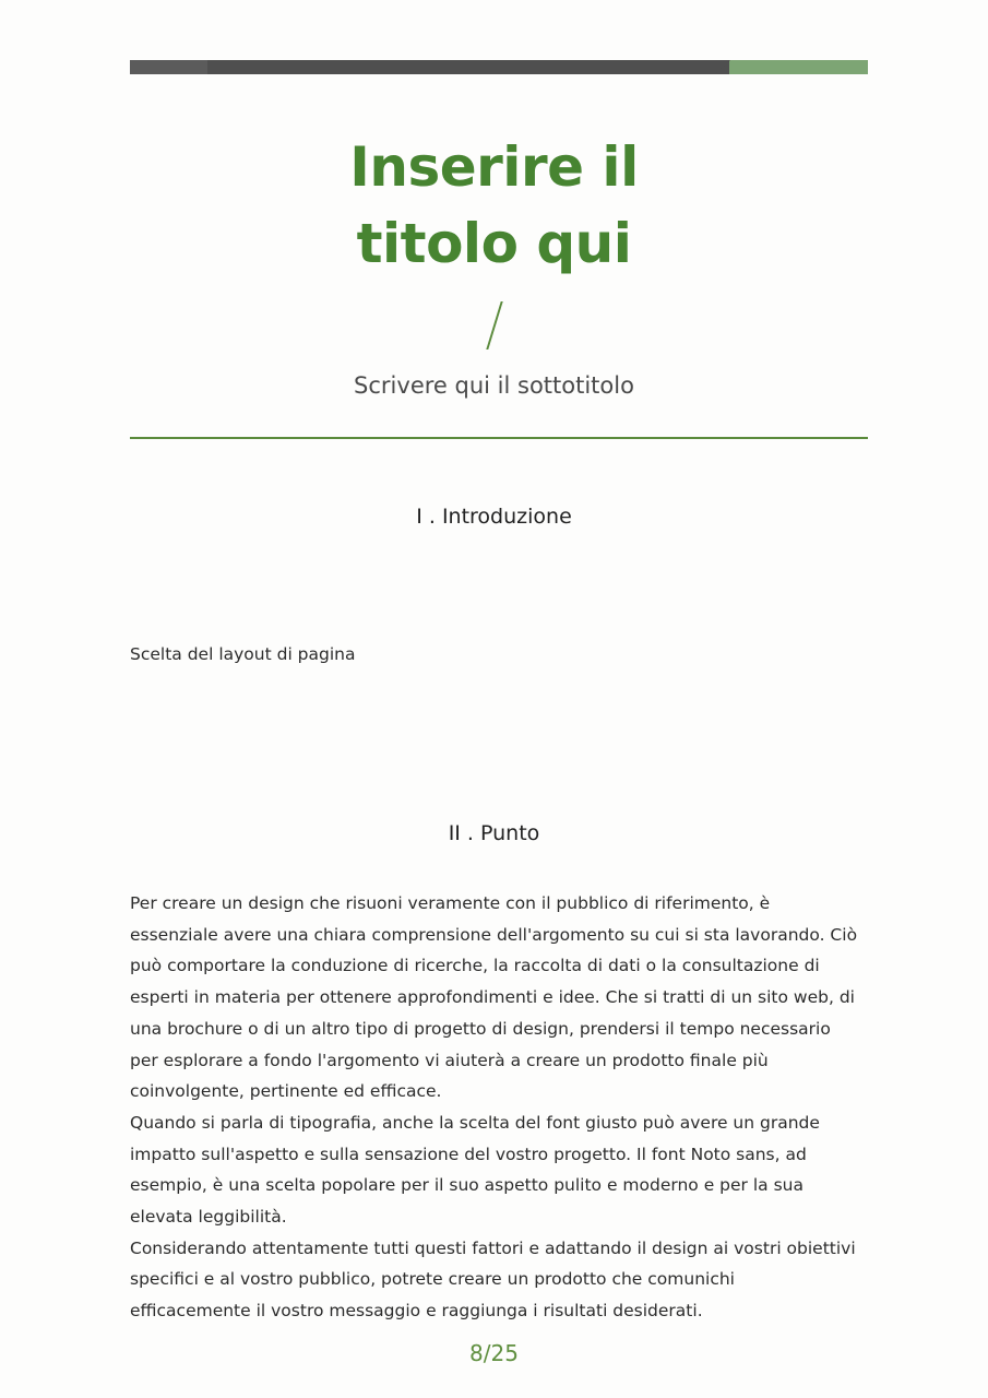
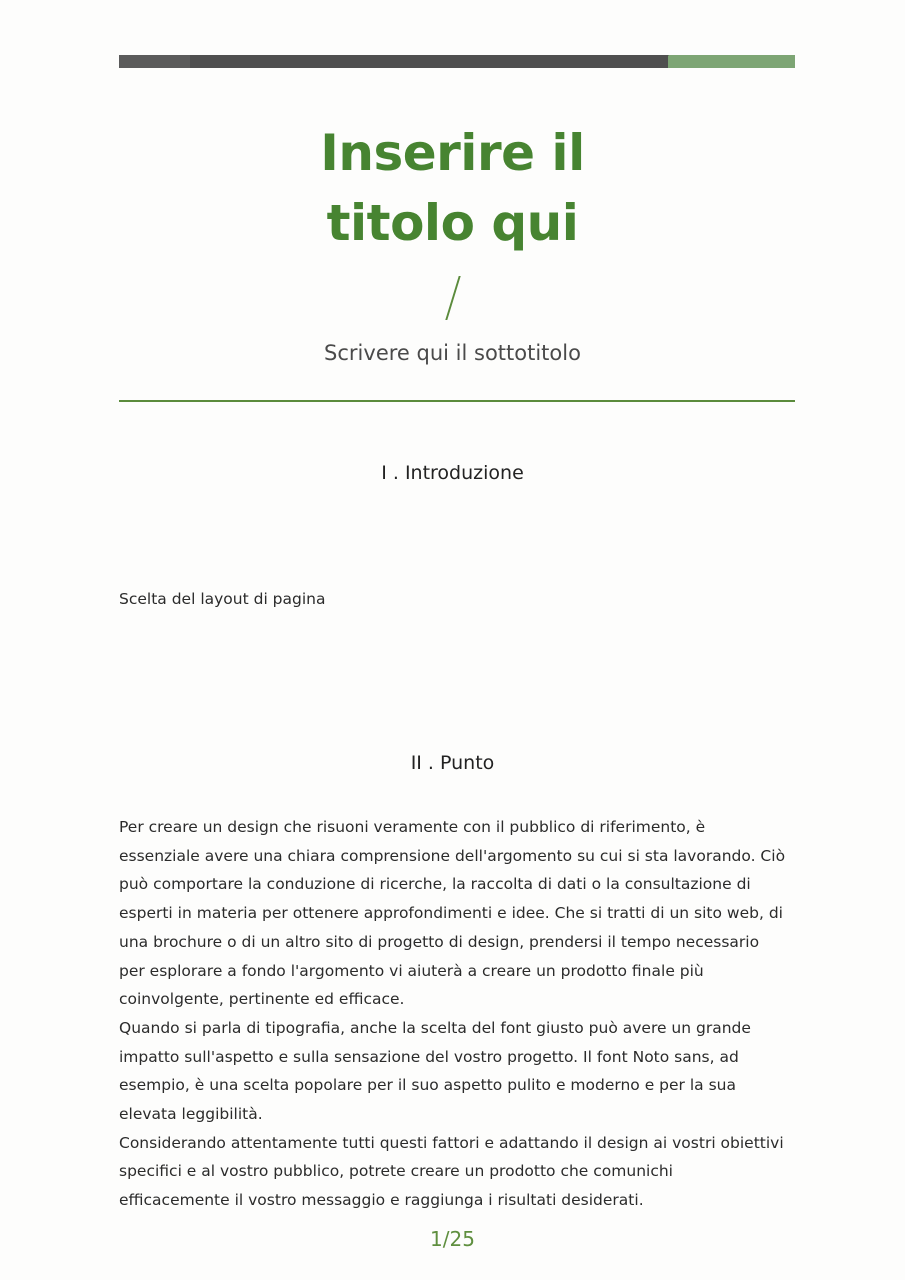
  Inserire il
  titolo qui
  Scrivere qui il sottotitolo
  I . Introduzione
  Scelta del layout di pagina
  II . Punto
- Per creare un design che risuoni veramente con il pubblico di riferimento, è essenziale avere una chiara comprensione dell'argomento su cui si sta lavorando. Ciò può comportare la conduzione di ricerche, la raccolta di dati o la consultazione di esperti in materia per ottenere approfondimenti e idee. Che si tratti di un sito web, di una brochure o di un altro tipo di progetto di design, prendersi il tempo necessario per esplorare a fondo l'argomento vi aiuterà a creare un prodotto finale più coinvolgente, pertinente ed efficace.
+ Per creare un design che risuoni veramente con il pubblico di riferimento, è essenziale avere una chiara comprensione dell'argomento su cui si sta lavorando. Ciò può comportare la conduzione di ricerche, la raccolta di dati o la consultazione di esperti in materia per ottenere approfondimenti e idee. Che si tratti di un sito web, di una brochure o di un altro sito di progetto di design, prendersi il tempo necessario per esplorare a fondo l'argomento vi aiuterà a creare un prodotto finale più coinvolgente, pertinente ed efficace.
  Quando si parla di tipografia, anche la scelta del font giusto può avere un grande impatto sull'aspetto e sulla sensazione del vostro progetto. Il font Noto sans, ad esempio, è una scelta popolare per il suo aspetto pulito e moderno e per la sua elevata leggibilità.
  Considerando attentamente tutti questi fattori e adattando il design ai vostri obiettivi specifici e al vostro pubblico, potrete creare un prodotto che comunichi efficacemente il vostro messaggio e raggiunga i risultati desiderati.
- 8/25
+ 1/25
